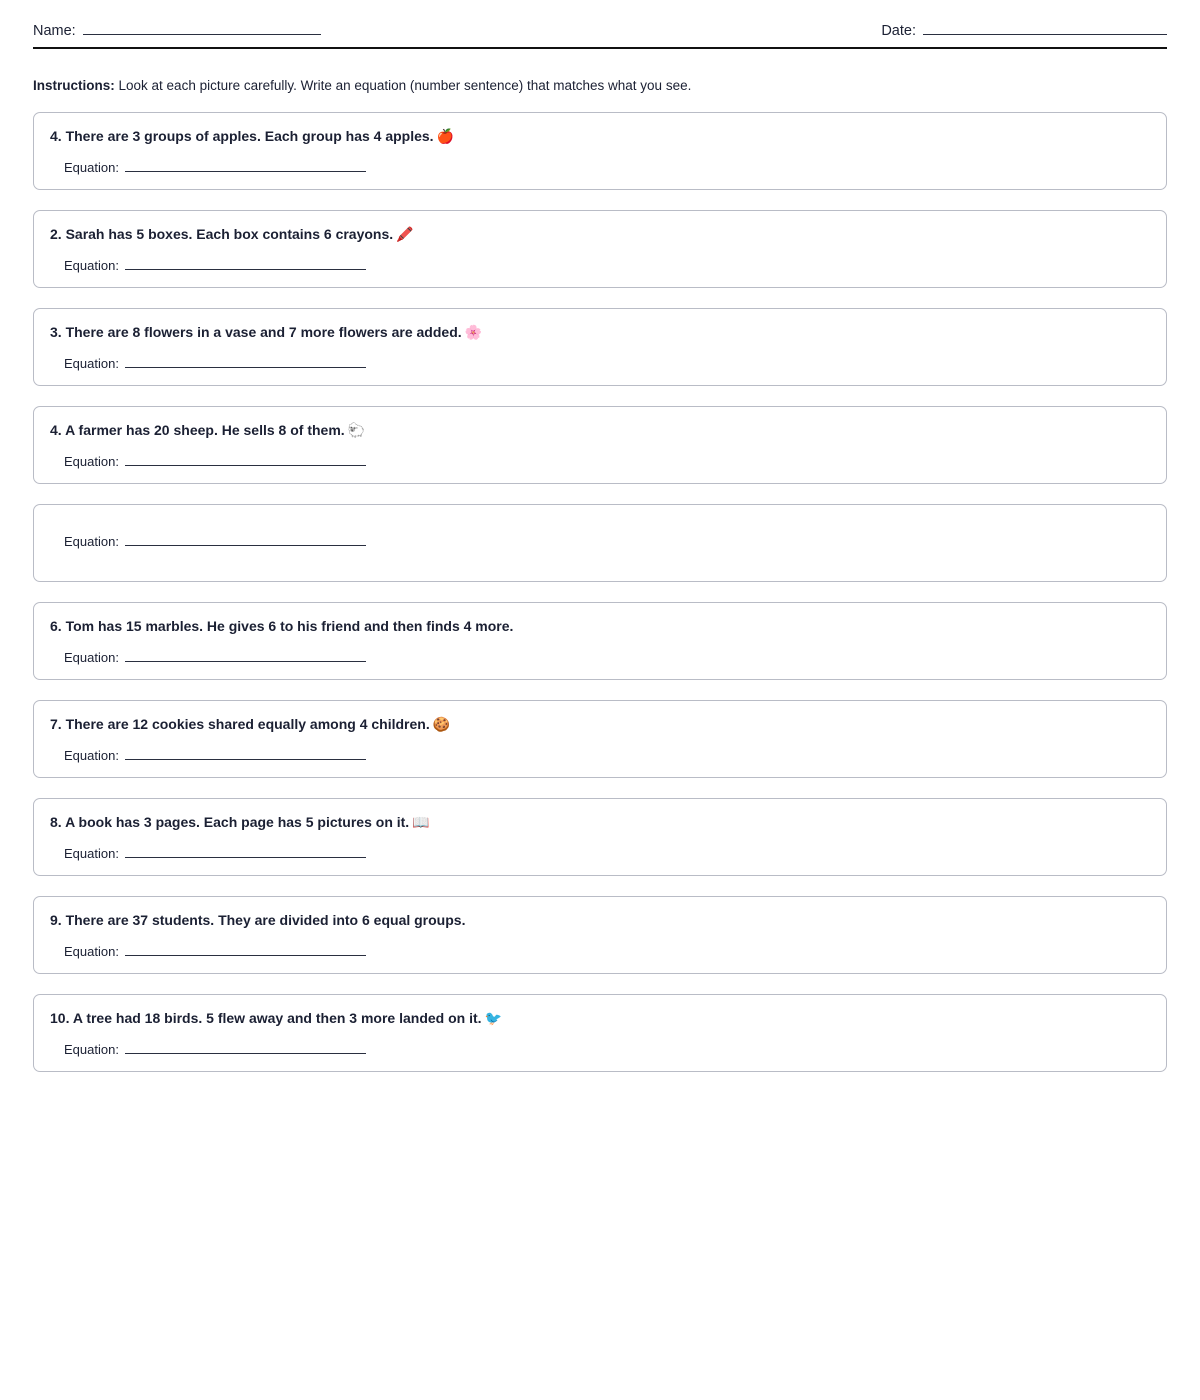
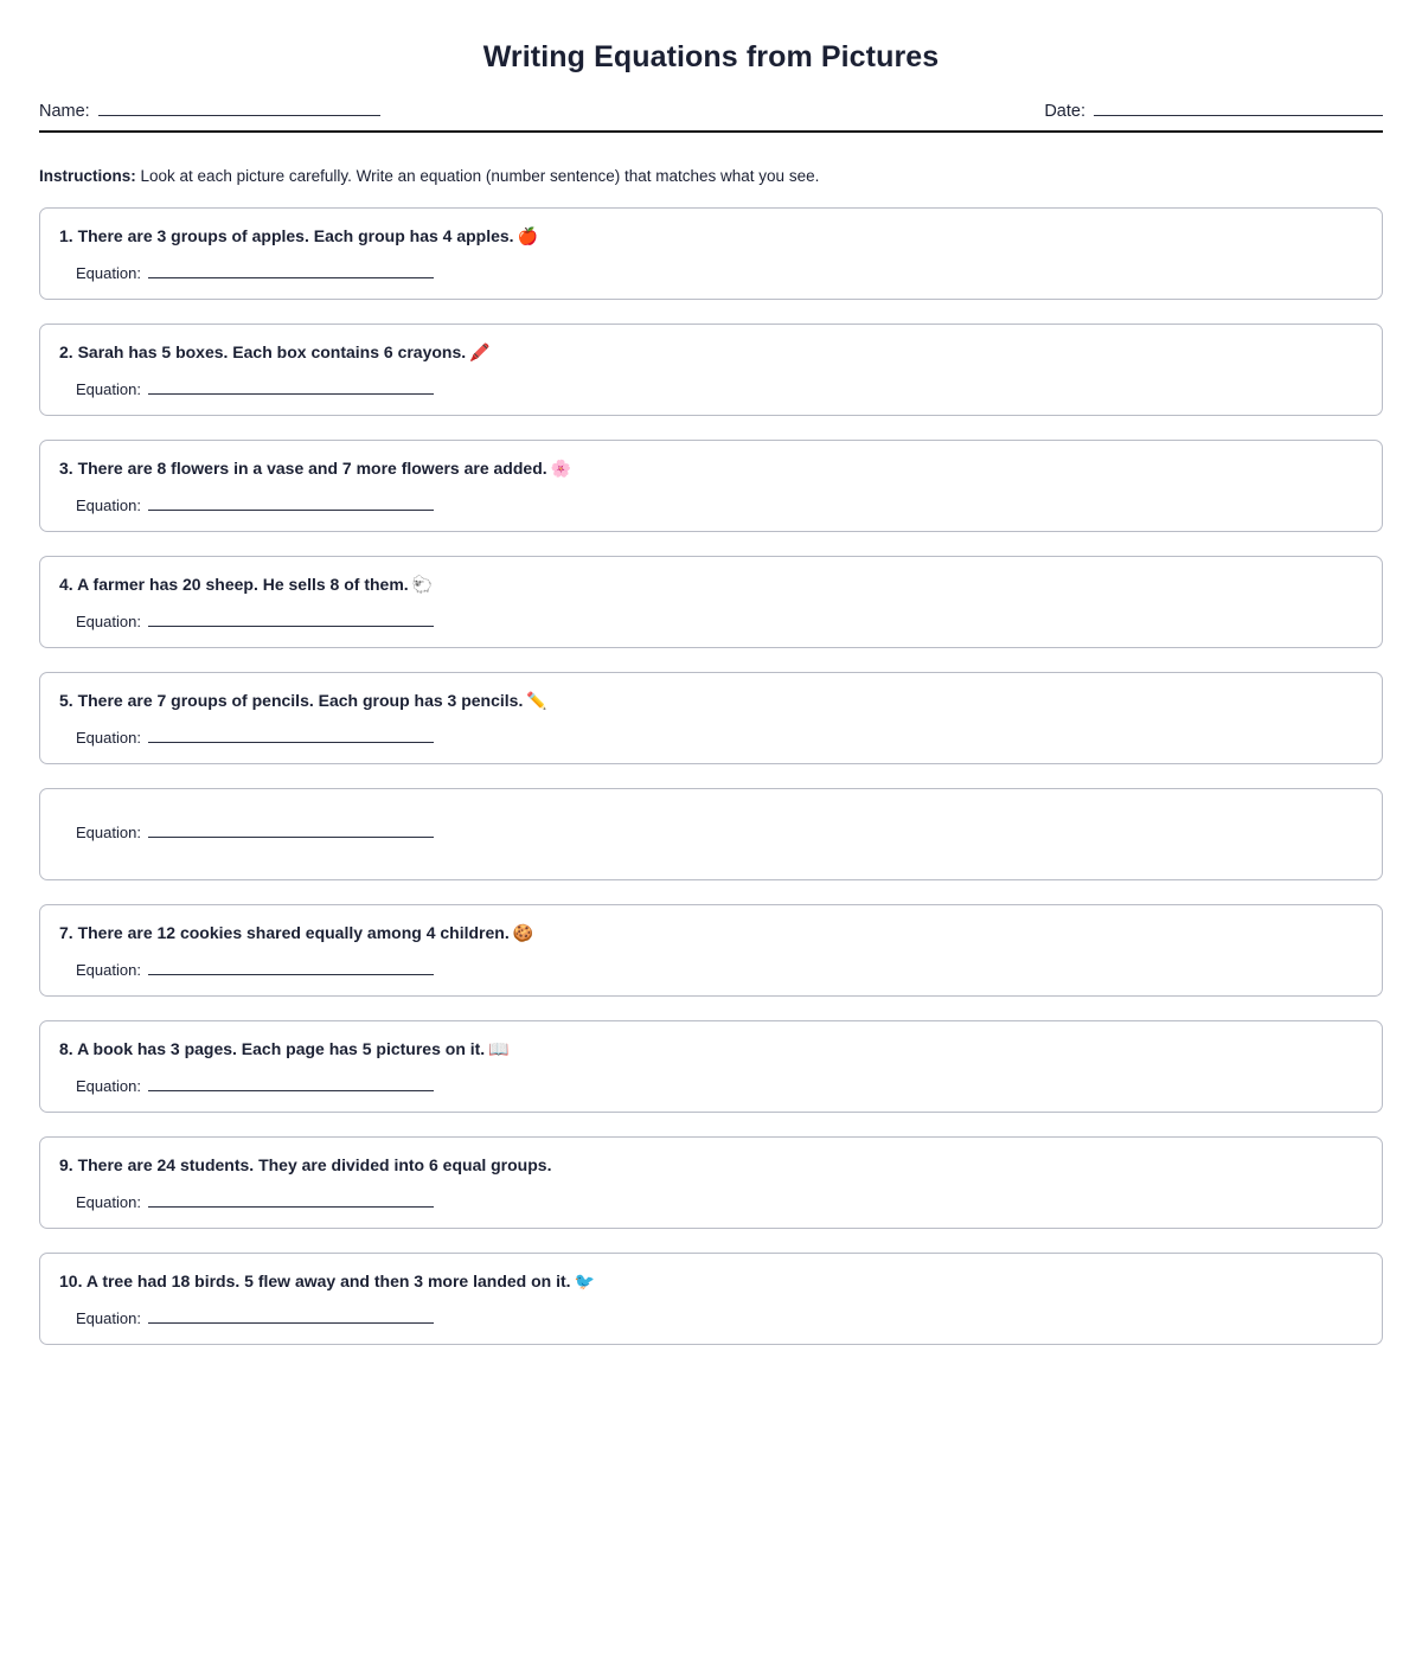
+ Writing Equations from Pictures
  Name:
  Date:
  Instructions: Look at each picture carefully. Write an equation (number sentence) that matches what you see.
- 4. There are 3 groups of apples. Each group has 4 apples. 🍎
+ 1. There are 3 groups of apples. Each group has 4 apples. 🍎
  Equation:
  2. Sarah has 5 boxes. Each box contains 6 crayons. 🖍️
  Equation:
  3. There are 8 flowers in a vase and 7 more flowers are added. 🌸
  Equation:
  4. A farmer has 20 sheep. He sells 8 of them. 🐑
  Equation:
+ 5. There are 7 groups of pencils. Each group has 3 pencils. ✏️
  Equation:
- 6. Tom has 15 marbles. He gives 6 to his friend and then finds 4 more.
  Equation:
  7. There are 12 cookies shared equally among 4 children. 🍪
  Equation:
  8. A book has 3 pages. Each page has 5 pictures on it. 📖
  Equation:
- 9. There are 37 students. They are divided into 6 equal groups.
+ 9. There are 24 students. They are divided into 6 equal groups.
  Equation:
  10. A tree had 18 birds. 5 flew away and then 3 more landed on it. 🐦
  Equation:
